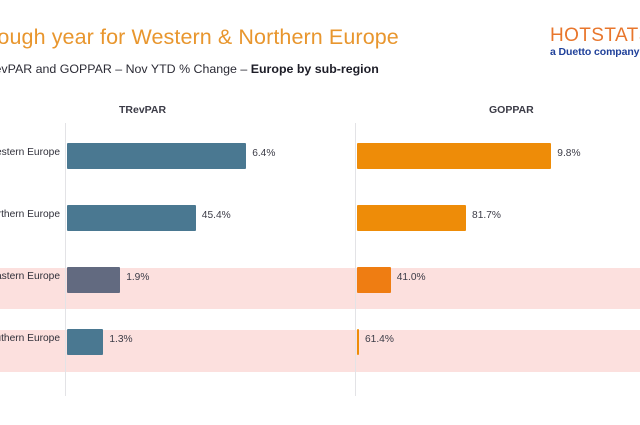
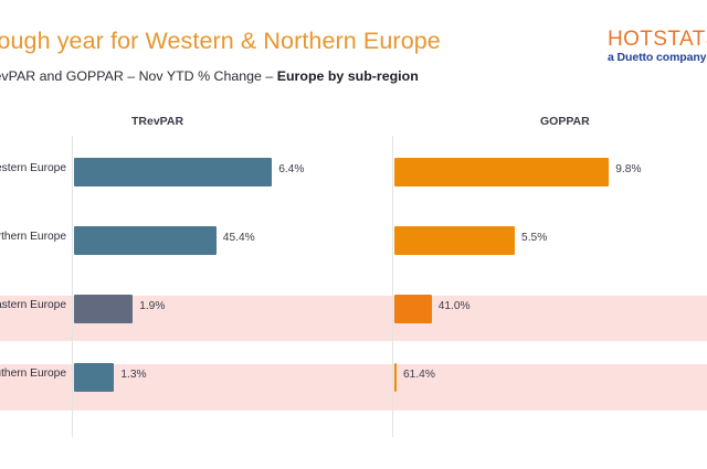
  ough year for Western & Northern Europe
  vPAR and GOPPAR – Nov YTD % Change – Europe by sub-region
  HOTSTAT
  a Duetto company
  TRevPAR
  GOPPAR
  stern Europe
  6.4%
  9.8%
  thern Europe
  45.4%
- 81.7%
+ 5.5%
  stern Europe
  1.9%
  41.0%
  thern Europe
  1.3%
  61.4%
